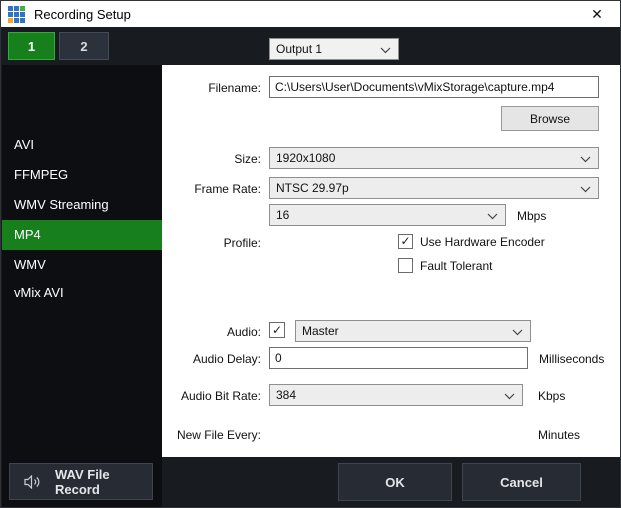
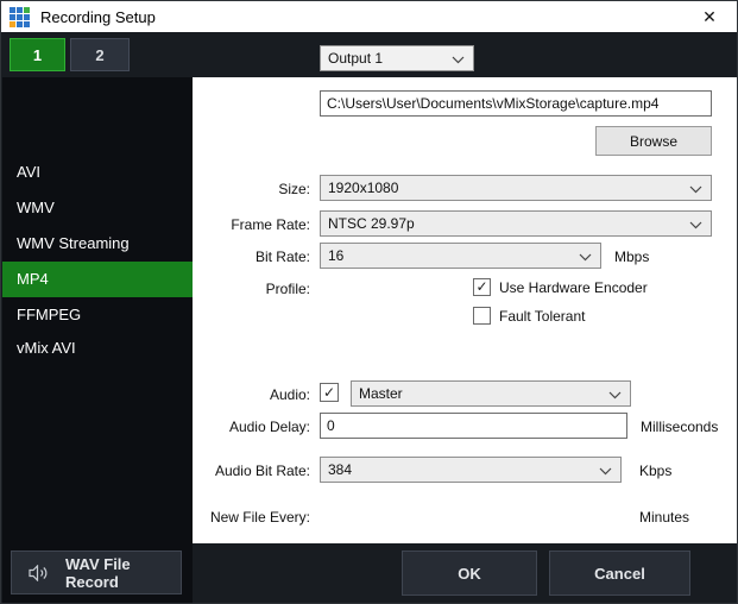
  Recording Setup
  ✕
  1
  2
  Output 1
  AVI
- FFMPEG
+ WMV
  WMV Streaming
  MP4
- WMV
+ FFMPEG
  vMix AVI
- Filename:
  C:\Users\User\Documents\vMixStorage\capture.mp4
  Browse
  Size:
  1920x1080
  Frame Rate:
  NTSC 29.97p
+ Bit Rate:
  16
  Mbps
  Profile:
  ✓
  Use Hardware Encoder
  Fault Tolerant
  Audio:
  ✓
  Master
  Audio Delay:
  0
  Milliseconds
  Audio Bit Rate:
  384
  Kbps
  New File Every:
  Minutes
  WAV File Record
  OK
  Cancel
